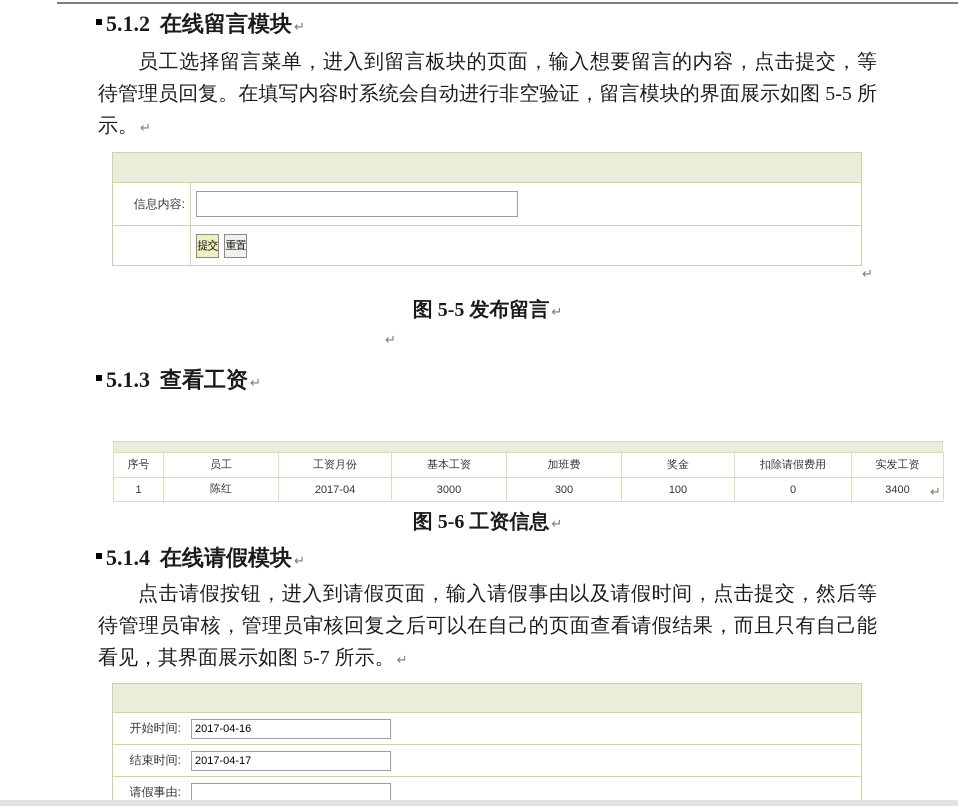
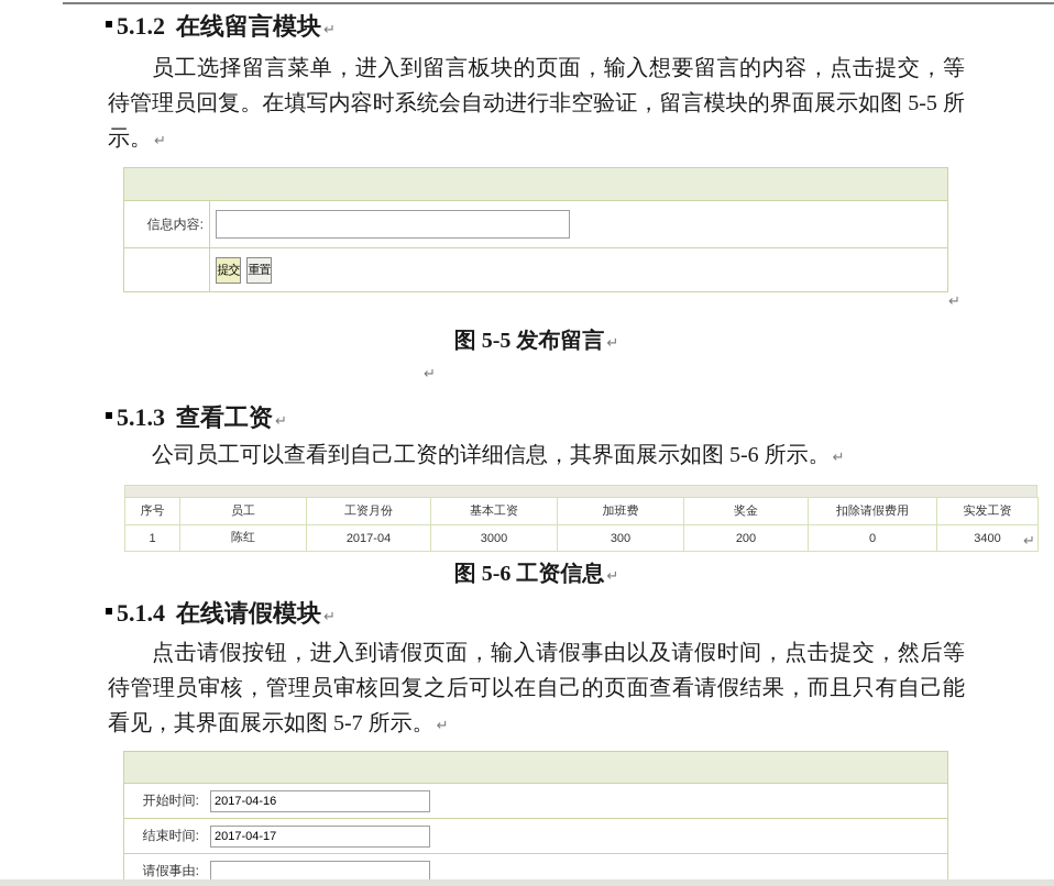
  5.1.2 在线留言模块 ↵
  员工选择留言菜单，进入到留言板块的页面，输入想要留言的内容，点击提交，等待管理员回复。在填写内容时系统会自动进行非空验证，留言模块的界面展示如图 5-5 所示。 ↵
  信息内容:
  提交
  重置
  ↵
  图 5-5 发布留言 ↵
  ↵
  5.1.3 查看工资 ↵
+ 公司员工可以查看到自己工资的详细信息，其界面展示如图 5-6 所示。 ↵
  序号	员工	工资月份	基本工资	加班费	奖金	扣除请假费用	实发工资
- 1	陈红	2017-04	3000	300	100	0	3400
+ 1	陈红	2017-04	3000	300	200	0	3400
  ↵
  图 5-6 工资信息 ↵
  5.1.4 在线请假模块 ↵
  点击请假按钮，进入到请假页面，输入请假事由以及请假时间，点击提交，然后等待管理员审核，管理员审核回复之后可以在自己的页面查看请假结果，而且只有自己能看见，其界面展示如图 5-7 所示。 ↵
  开始时间:
  2017-04-16
  结束时间:
  2017-04-17
  请假事由:
